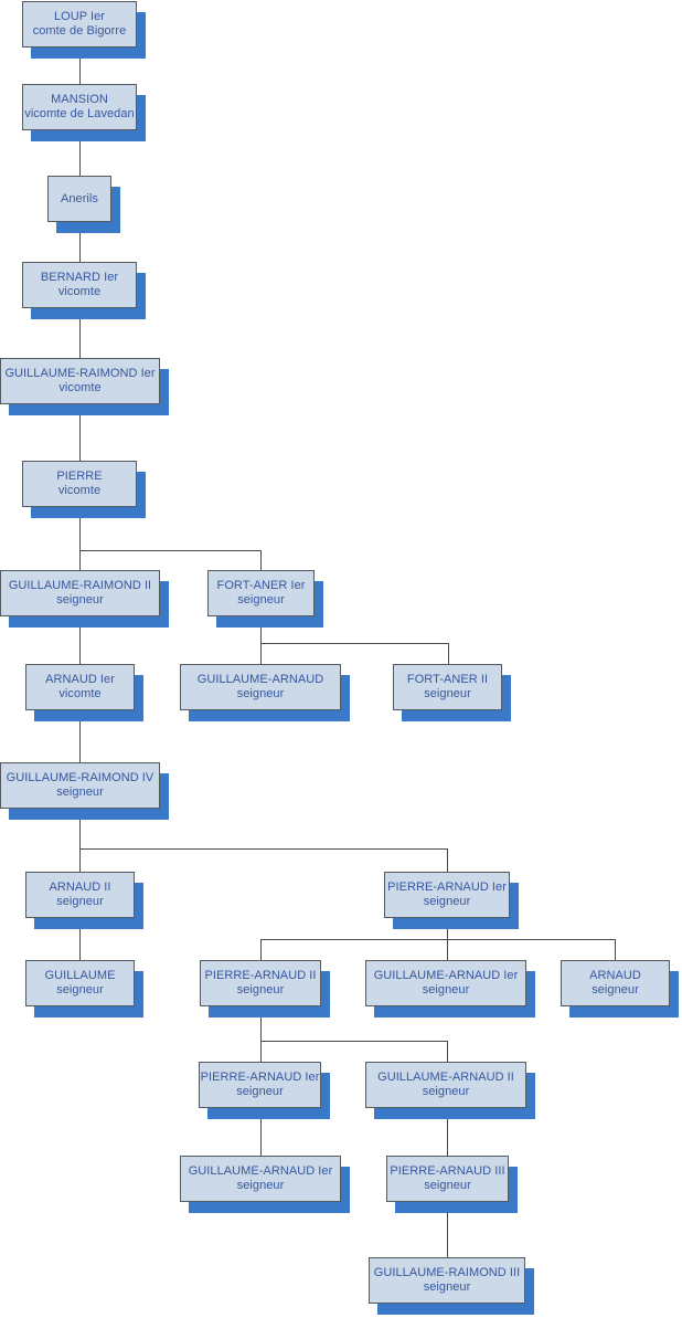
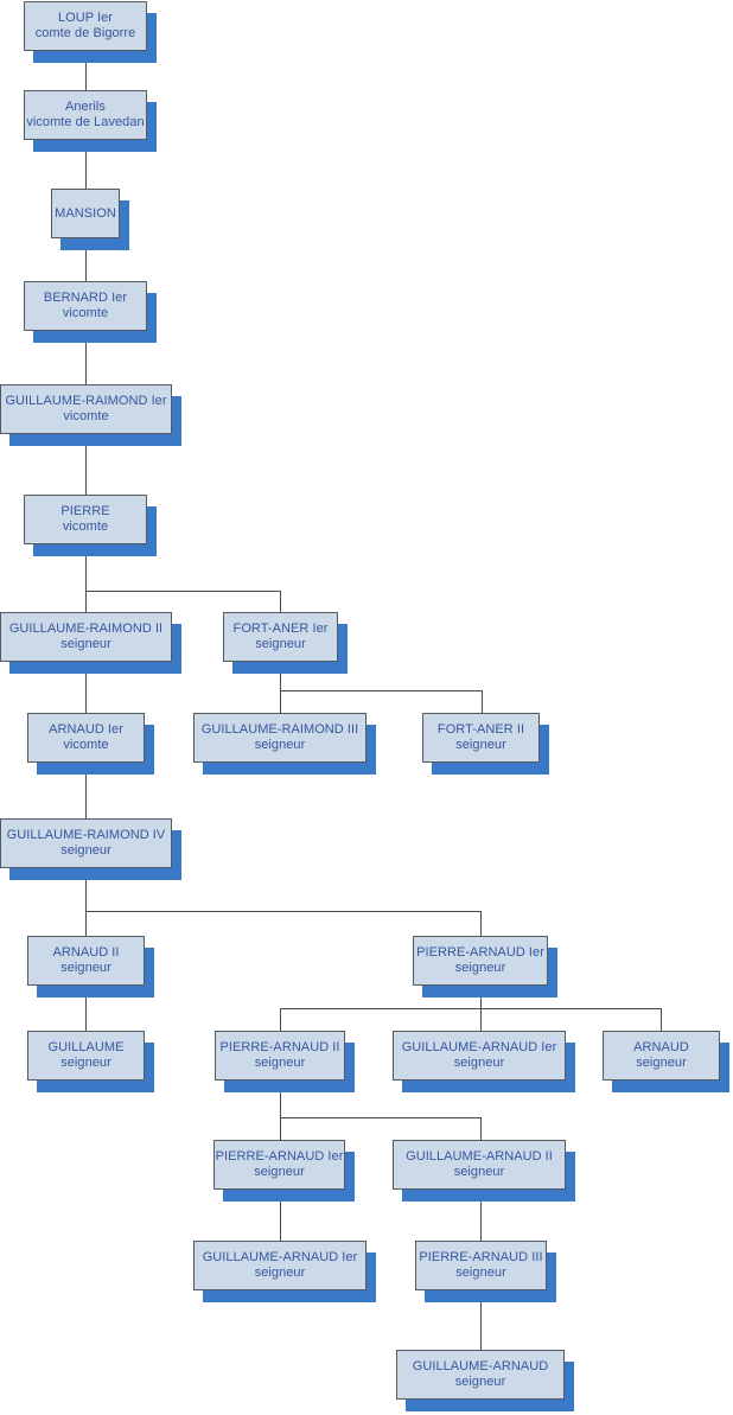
  LOUP Ier
  comte de Bigorre
- MANSION
+ Anerils
  vicomte de Lavedan
- Anerils
+ MANSION
  BERNARD Ier
  vicomte
  GUILLAUME-RAIMOND Ier
  vicomte
  PIERRE
  vicomte
  GUILLAUME-RAIMOND II
  seigneur
  FORT-ANER Ier
  seigneur
  ARNAUD Ier
  vicomte
- GUILLAUME-ARNAUD
+ GUILLAUME-RAIMOND III
  seigneur
  FORT-ANER II
  seigneur
  GUILLAUME-RAIMOND IV
  seigneur
  ARNAUD II
  seigneur
  PIERRE-ARNAUD Ier
  seigneur
  GUILLAUME
  seigneur
  PIERRE-ARNAUD II
  seigneur
  GUILLAUME-ARNAUD Ier
  seigneur
  ARNAUD
  seigneur
  PIERRE-ARNAUD Ier
  seigneur
  GUILLAUME-ARNAUD II
  seigneur
  GUILLAUME-ARNAUD Ier
  seigneur
  PIERRE-ARNAUD III
  seigneur
- GUILLAUME-RAIMOND III
+ GUILLAUME-ARNAUD
  seigneur
